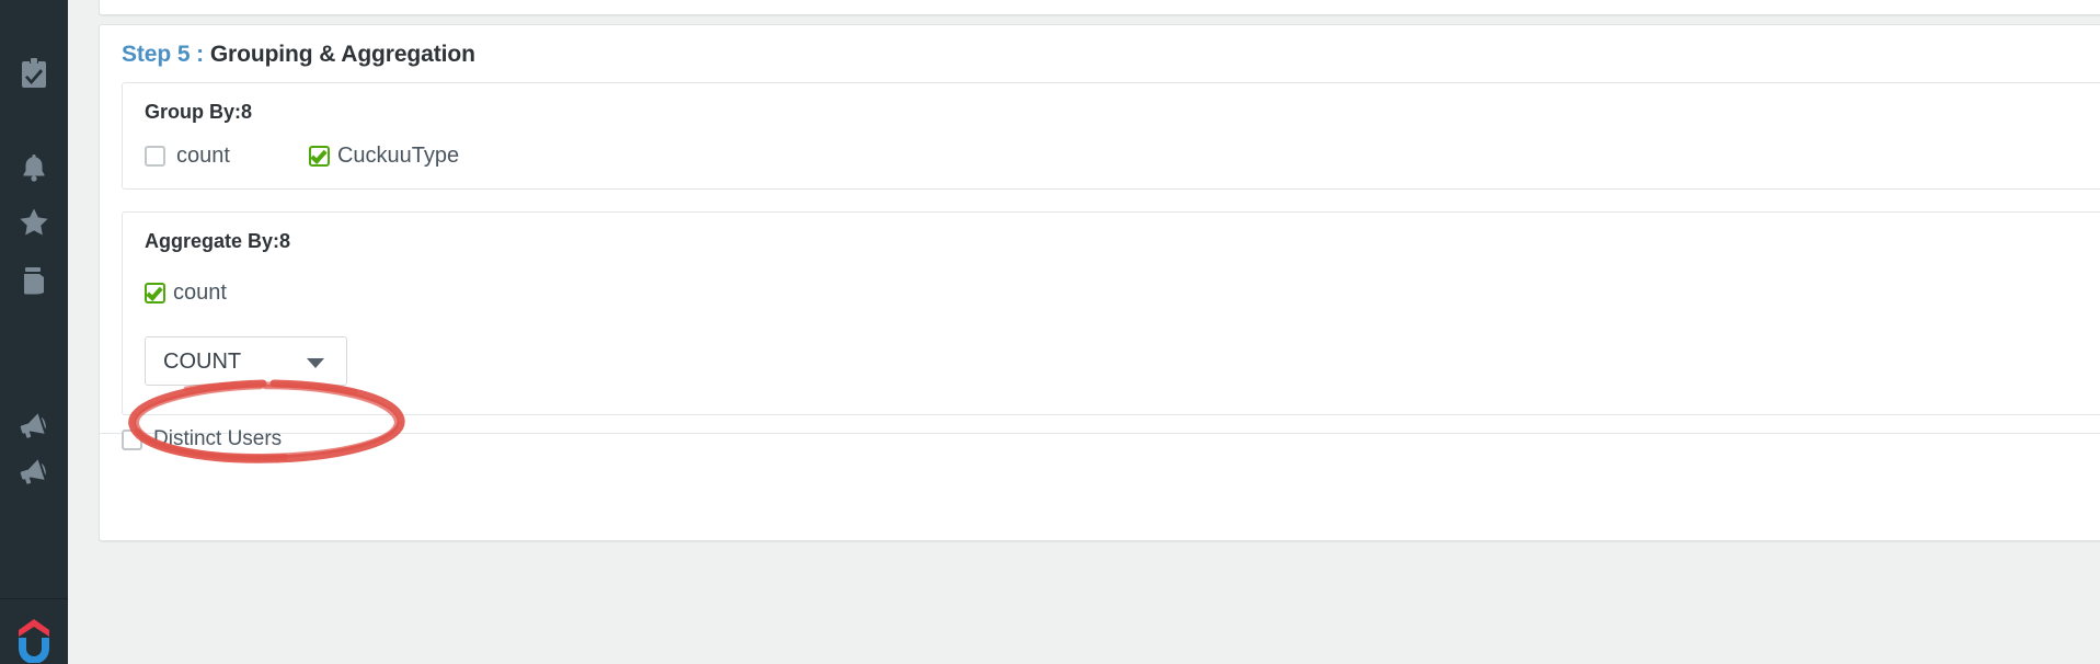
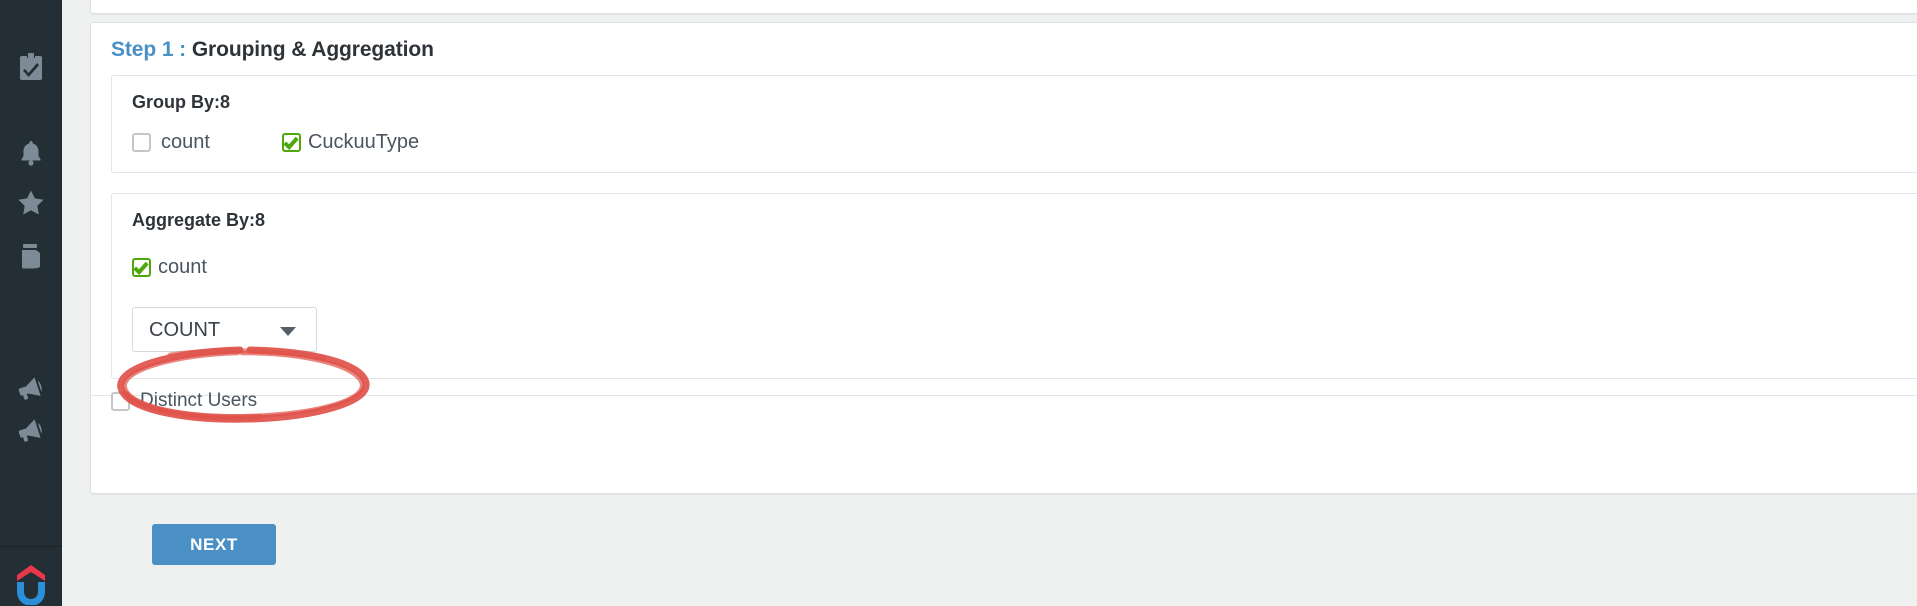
- Step 5 : Grouping & Aggregation
+ Step 1 : Grouping & Aggregation
  Group By:8
  count
  CuckuuType
  Aggregate By:8
  count
  COUNT
  Distinct Users
+ NEXT
